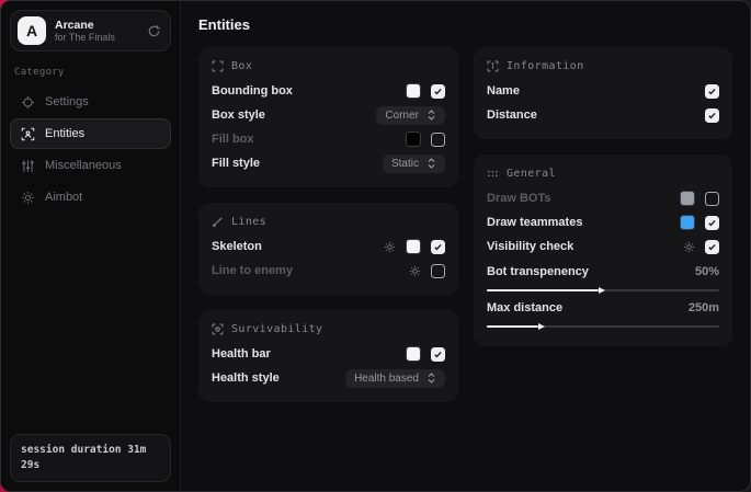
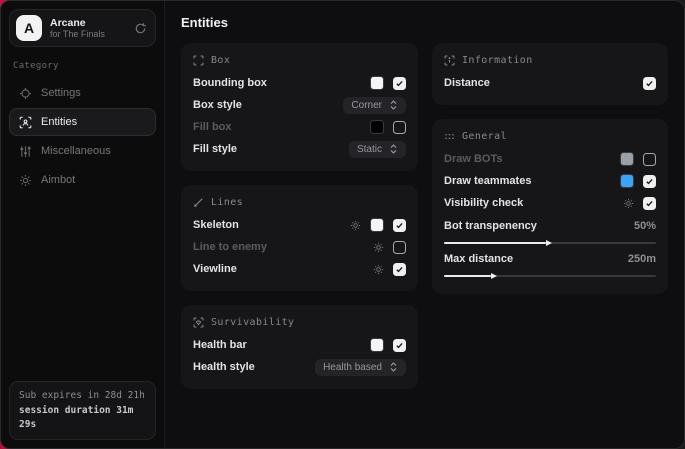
  A
  Arcane
  for The Finals
  Category
  Settings
  Entities
  Miscellaneous
  Aimbot
+ Sub expires in 28d 21h
  session duration 31m 29s
  Entities
  Box
  Bounding box
  Box style
  Corner
  Fill box
  Fill style
  Static
  Lines
  Skeleton
  Line to enemy
+ Viewline
  Survivability
  Health bar
  Health style
  Health based
  Information
- Name
  Distance
  General
  Draw BOTs
  Draw teammates
  Visibility check
  Bot transpenency
  50%
  Max distance
  250m
